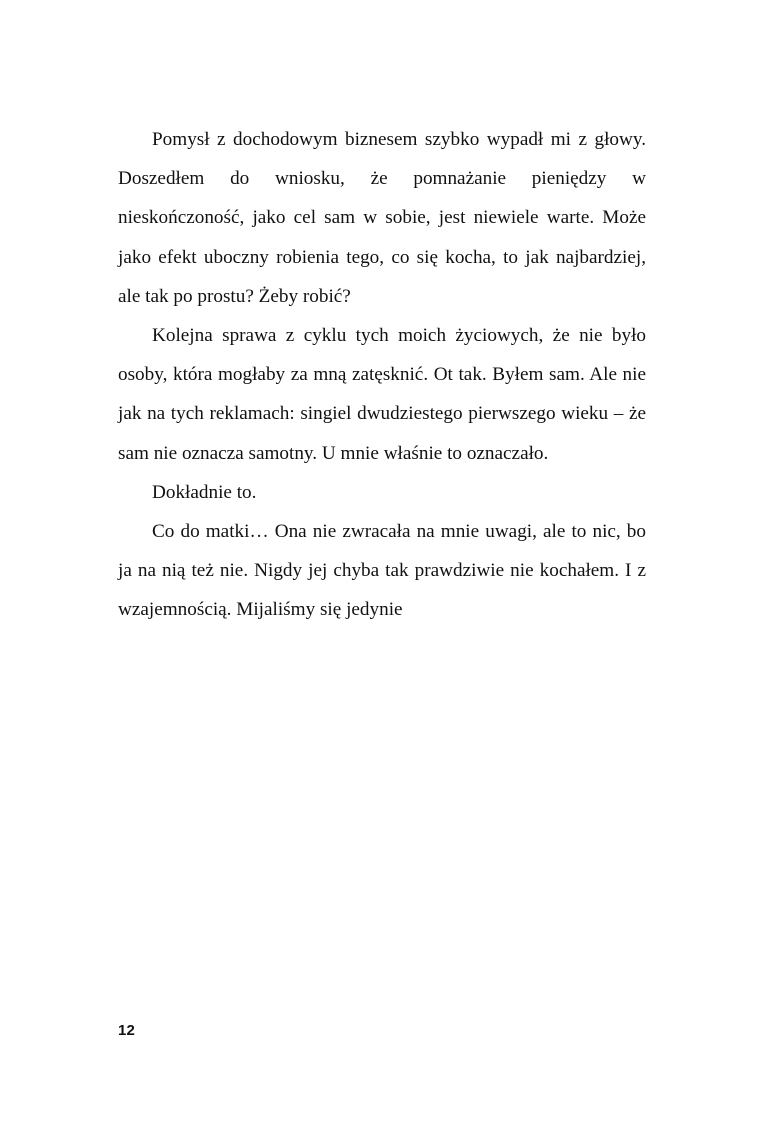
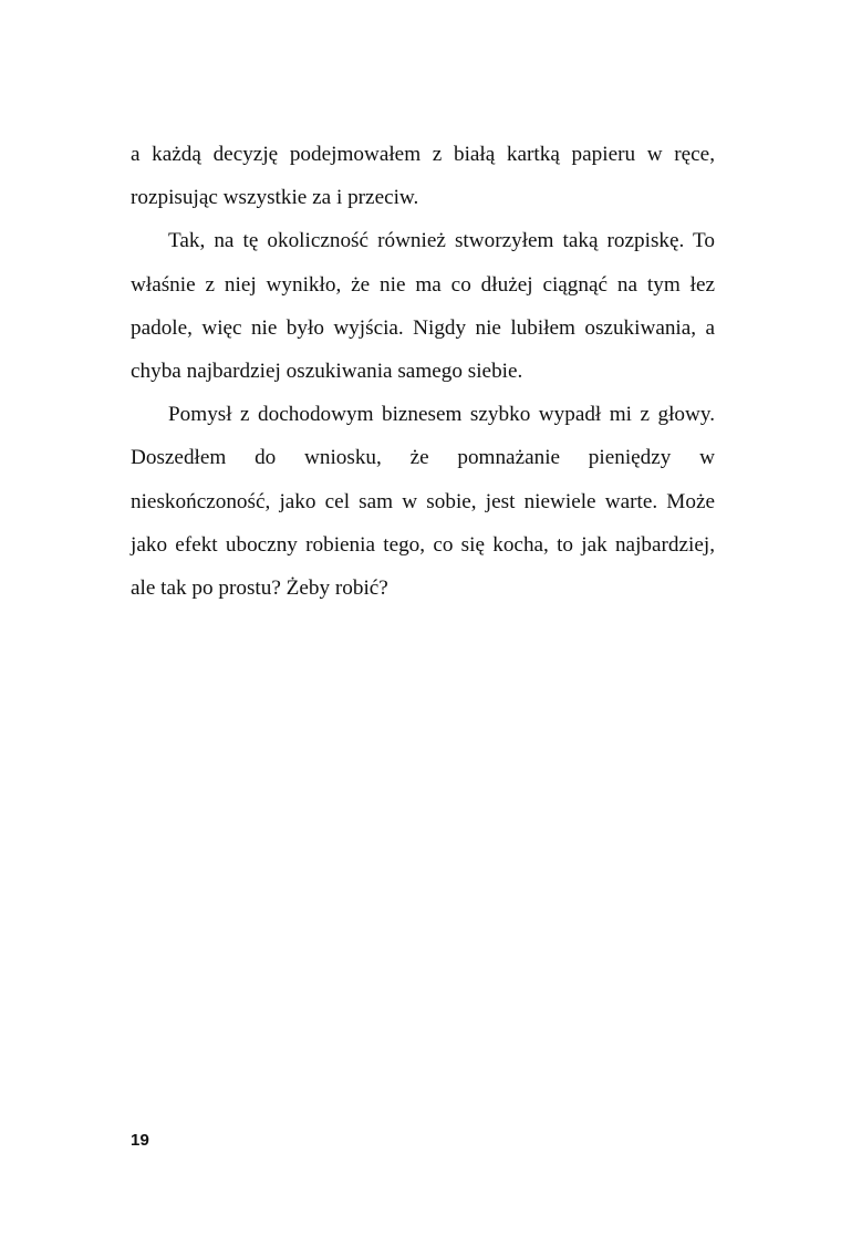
+ a każdą decyzję podejmowałem z białą kartką papieru w ręce, rozpisując wszystkie za i przeciw.
+ Tak, na tę okoliczność również stworzyłem taką roz­piskę. To właśnie z niej wynikło, że nie ma co dłużej ciągnąć na tym łez padole, więc nie było wyjścia. Nigdy nie lubiłem oszukiwania, a chyba najbardziej oszukiwa­nia samego siebie.
  Pomysł z dochodowym biznesem szybko wypadł mi z głowy. Doszedłem do wniosku, że pomnażanie pienię­dzy w nieskończoność, jako cel sam w sobie, jest niewie­le warte. Może jako efekt uboczny robienia tego, co się kocha, to jak najbardziej, ale tak po prostu? Żeby robić?
- Kolejna sprawa z cyklu tych moich życiowych, że nie było osoby, która mogłaby za mną zatęsknić. Ot tak. By­łem sam. Ale nie jak na tych reklamach: singiel dwudzie­stego pierwszego wieku – że sam nie oznacza samotny. U mnie właśnie to oznaczało.
- Dokładnie to.
- Co do matki… Ona nie zwracała na mnie uwagi, ale to nic, bo ja na nią też nie. Nigdy jej chyba tak prawdziwie nie kochałem. I z wzajemnością. Mijaliśmy się jedynie
- 12
+ 19
